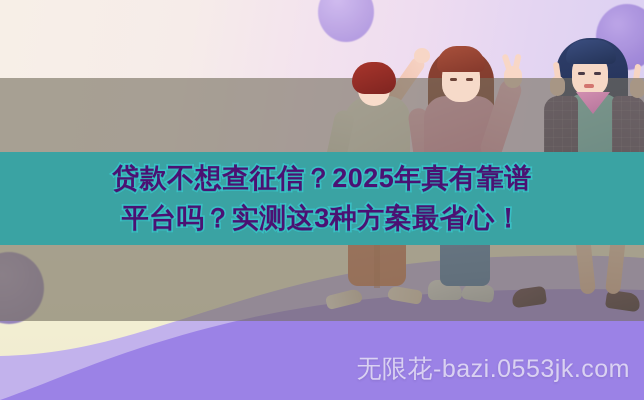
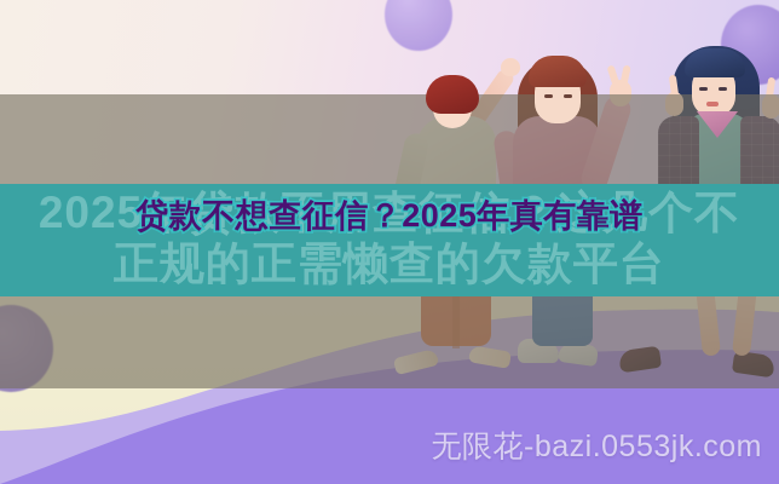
+ 2025年贷款不用查征信？这几个不
+ 正规的正需懒查的欠款平台
  贷款不想查征信？2025年真有靠谱
- 平台吗？实测这3种方案最省心！
  无限花-bazi.0553jk.com
